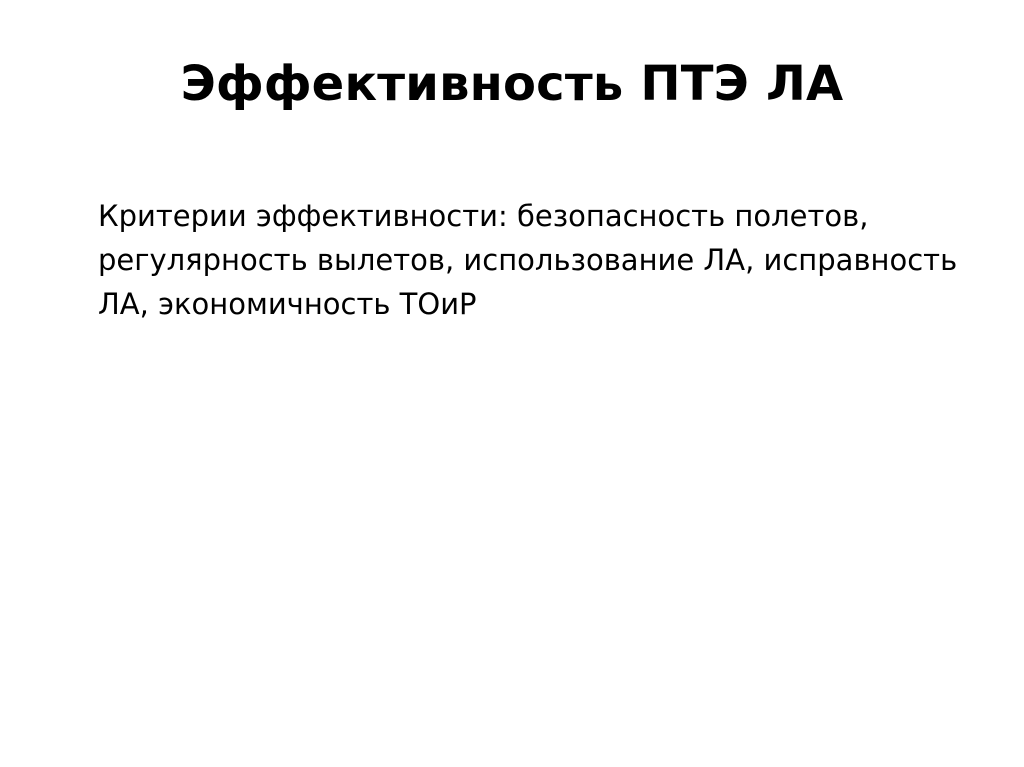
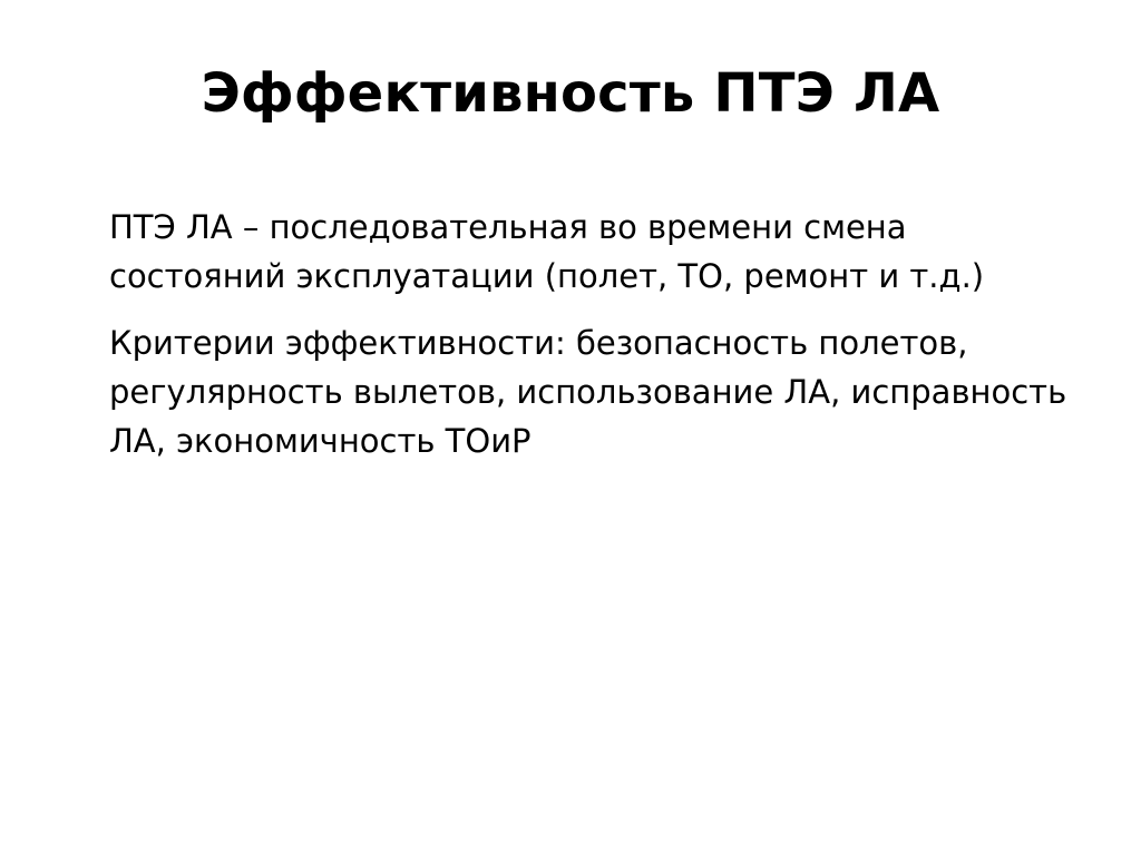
  Эффективность ПТЭ ЛА
+ ПТЭ ЛА – последовательная во времени смена состояний эксплуатации (полет, ТО, ремонт и т.д.)
  Критерии эффективности: безопасность полетов, регулярность вылетов, использование ЛА, исправность ЛА, экономичность ТОиР
